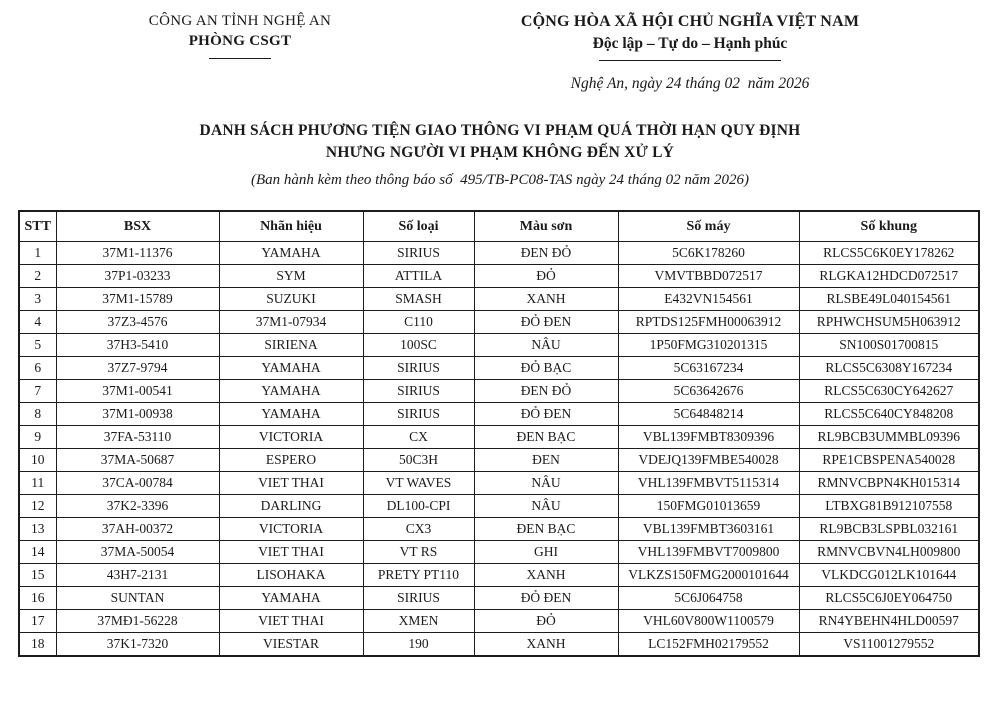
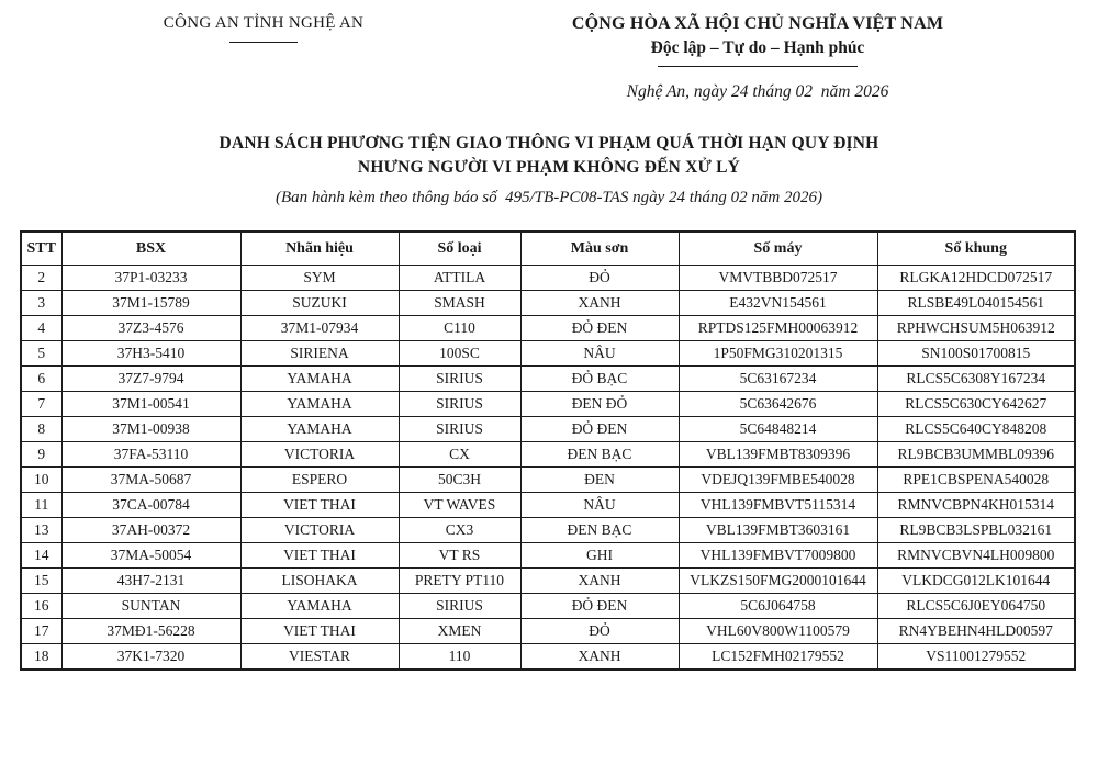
  CÔNG AN TỈNH NGHỆ AN
- PHÒNG CSGT
  CỘNG HÒA XÃ HỘI CHỦ NGHĨA VIỆT NAM
  Độc lập – Tự do – Hạnh phúc
  Nghệ An, ngày 24 tháng 02 năm 2026
  DANH SÁCH PHƯƠNG TIỆN GIAO THÔNG VI PHẠM QUÁ THỜI HẠN QUY ĐỊNH
  NHƯNG NGƯỜI VI PHẠM KHÔNG ĐẾN XỬ LÝ
  (Ban hành kèm theo thông báo số 495/TB-PC08-TAS ngày 24 tháng 02 năm 2026)
  STT	BSX	Nhãn hiệu	Số loại	Màu sơn	Số máy	Số khung
- 1	37M1-11376	YAMAHA	SIRIUS	ĐEN ĐỎ	5C6K178260	RLCS5C6K0EY178262
  2	37P1-03233	SYM	ATTILA	ĐỎ	VMVTBBD072517	RLGKA12HDCD072517
  3	37M1-15789	SUZUKI	SMASH	XANH	E432VN154561	RLSBE49L040154561
  4	37Z3-4576	37M1-07934	C110	ĐỎ ĐEN	RPTDS125FMH00063912	RPHWCHSUM5H063912
  5	37H3-5410	SIRIENA	100SC	NÂU	1P50FMG310201315	SN100S01700815
  6	37Z7-9794	YAMAHA	SIRIUS	ĐỎ BẠC	5C63167234	RLCS5C6308Y167234
  7	37M1-00541	YAMAHA	SIRIUS	ĐEN ĐỎ	5C63642676	RLCS5C630CY642627
  8	37M1-00938	YAMAHA	SIRIUS	ĐỎ ĐEN	5C64848214	RLCS5C640CY848208
  9	37FA-53110	VICTORIA	CX	ĐEN BẠC	VBL139FMBT8309396	RL9BCB3UMMBL09396
  10	37MA-50687	ESPERO	50C3H	ĐEN	VDEJQ139FMBE540028	RPE1CBSPENA540028
  11	37CA-00784	VIET THAI	VT WAVES	NÂU	VHL139FMBVT5115314	RMNVCBPN4KH015314
- 12	37K2-3396	DARLING	DL100-CPI	NÂU	150FMG01013659	LTBXG81B912107558
  13	37AH-00372	VICTORIA	CX3	ĐEN BẠC	VBL139FMBT3603161	RL9BCB3LSPBL032161
  14	37MA-50054	VIET THAI	VT RS	GHI	VHL139FMBVT7009800	RMNVCBVN4LH009800
  15	43H7-2131	LISOHAKA	PRETY PT110	XANH	VLKZS150FMG2000101644	VLKDCG012LK101644
  16	SUNTAN	YAMAHA	SIRIUS	ĐỎ ĐEN	5C6J064758	RLCS5C6J0EY064750
  17	37MĐ1-56228	VIET THAI	XMEN	ĐỎ	VHL60V800W1100579	RN4YBEHN4HLD00597
- 18	37K1-7320	VIESTAR	190	XANH	LC152FMH02179552	VS11001279552
+ 18	37K1-7320	VIESTAR	110	XANH	LC152FMH02179552	VS11001279552
